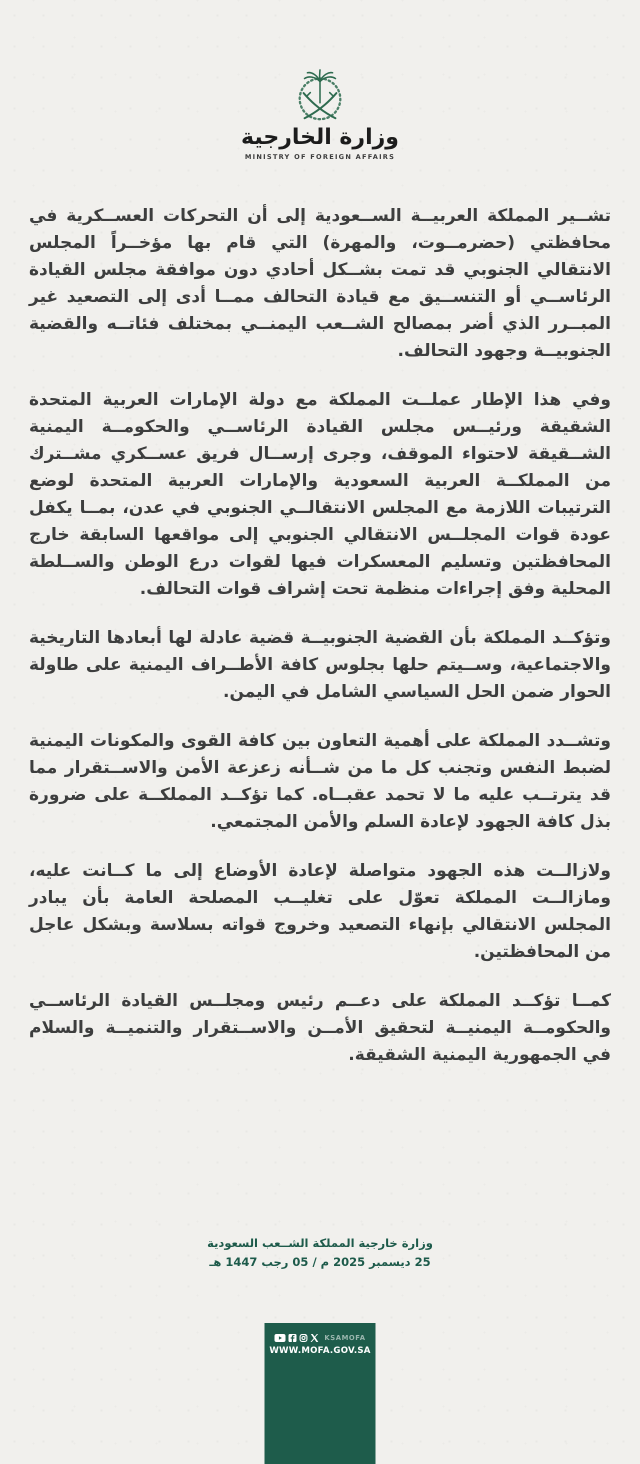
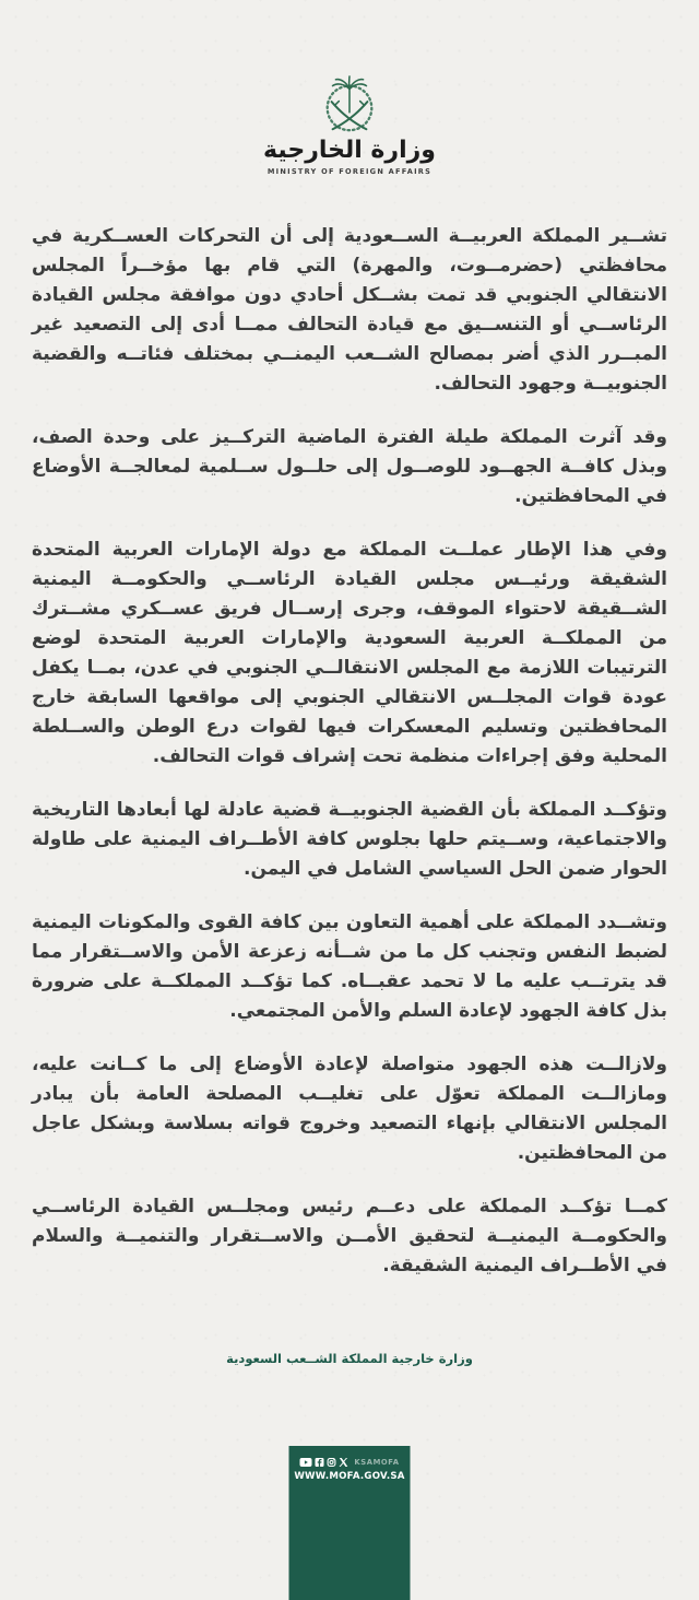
  وزارة الخارجية
  MINISTRY OF FOREIGN AFFAIRS
  تشــير المملكة العربيــة الســعودية إلى أن التحركات العســكرية في محافظتي (حضرمــوت، والمهرة) التي قام بها مؤخــراً المجلس الانتقالي الجنوبي قد تمت بشــكل أحادي دون موافقة مجلس القيادة الرئاســي أو التنســيق مع قيادة التحالف ممــا أدى إلى التصعيد غير المبــرر الذي أضر بمصالح الشــعب اليمنــي بمختلف فئاتــه والقضية الجنوبيــة وجهود التحالف.
+ وقد آثرت المملكة طيلة الفترة الماضية التركــيز على وحدة الصف، وبذل كافــة الجهــود للوصــول إلى حلــول ســلمية لمعالجــة الأوضاع في المحافظتين.
  وفي هذا الإطار عملــت المملكة مع دولة الإمارات العربية المتحدة الشقيقة ورئيــس مجلس القيادة الرئاســي والحكومــة اليمنية الشــقيقة لاحتواء الموقف، وجرى إرســال فريق عســكري مشــترك من المملكــة العربية السعودية والإمارات العربية المتحدة لوضع الترتيبات اللازمة مع المجلس الانتقالــي الجنوبي في عدن، بمــا يكفل عودة قوات المجلــس الانتقالي الجنوبي إلى مواقعها السابقة خارج المحافظتين وتسليم المعسكرات فيها لقوات درع الوطن والســلطة المحلية وفق إجراءات منظمة تحت إشراف قوات التحالف.
  وتؤكــد المملكة بأن القضية الجنوبيــة قضية عادلة لها أبعادها التاريخية والاجتماعية، وســيتم حلها بجلوس كافة الأطــراف اليمنية على طاولة الحوار ضمن الحل السياسي الشامل في اليمن.
  وتشــدد المملكة على أهمية التعاون بين كافة القوى والمكونات اليمنية لضبط النفس وتجنب كل ما من شــأنه زعزعة الأمن والاســتقرار مما قد يترتــب عليه ما لا تحمد عقبــاه. كما تؤكــد المملكــة على ضرورة بذل كافة الجهود لإعادة السلم والأمن المجتمعي.
  ولازالــت هذه الجهود متواصلة لإعادة الأوضاع إلى ما كــانت عليه، ومازالــت المملكة تعوّل على تغليــب المصلحة العامة بأن يبادر المجلس الانتقالي بإنهاء التصعيد وخروج قواته بسلاسة وبشكل عاجل من المحافظتين.
- كمــا تؤكــد المملكة على دعــم رئيس ومجلــس القيادة الرئاســي والحكومــة اليمنيــة لتحقيق الأمــن والاســتقرار والتنميــة والسلام في الجمهورية اليمنية الشقيقة.
+ كمــا تؤكــد المملكة على دعــم رئيس ومجلــس القيادة الرئاســي والحكومــة اليمنيــة لتحقيق الأمــن والاســتقرار والتنميــة والسلام في الأطــراف اليمنية الشقيقة.
  وزارة خارجية المملكة الشــعب السعودية
- 25 ديسمبر 2025 م / 05 رجب 1447 هـ
  KSAMOFA
  WWW.MOFA.GOV.SA
